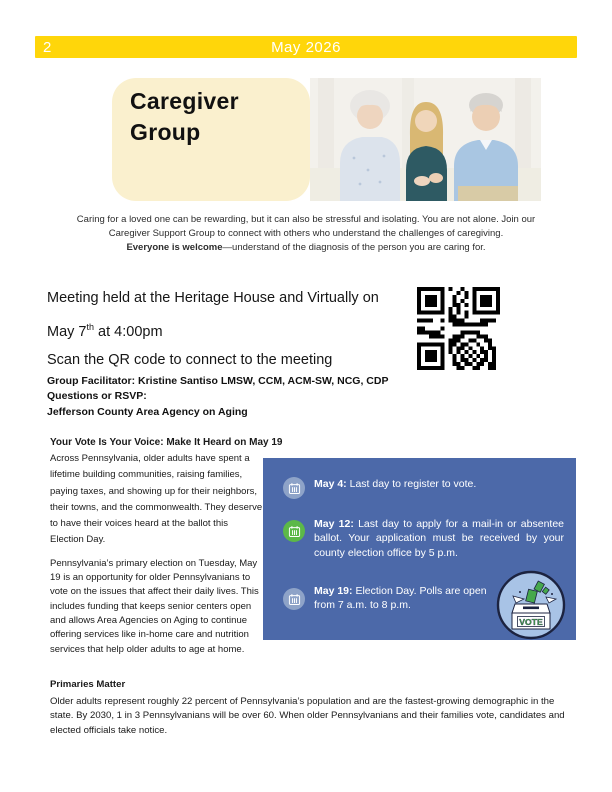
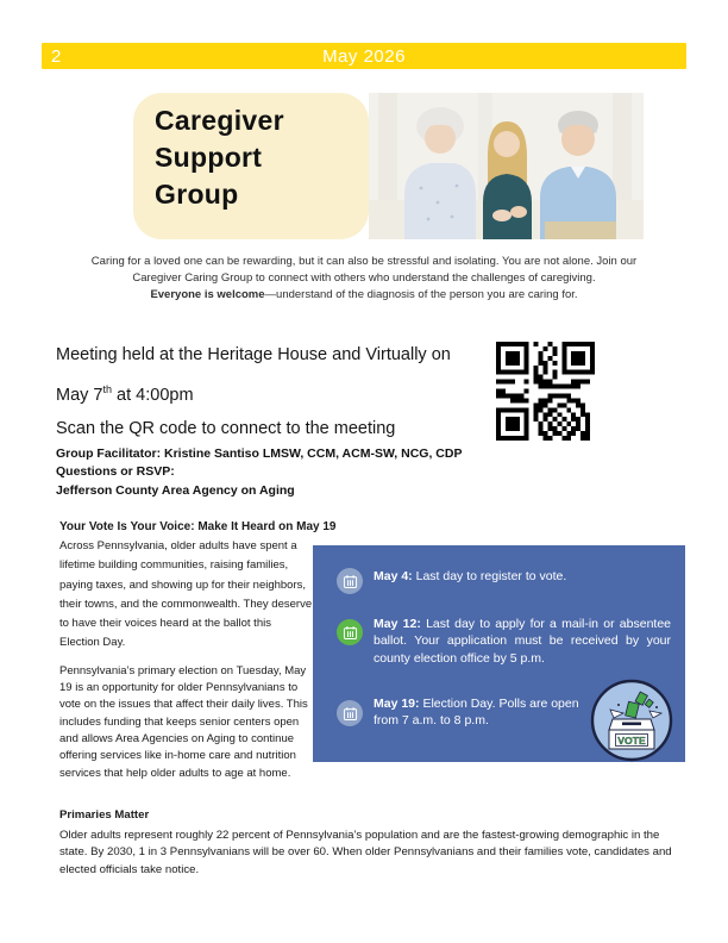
  2
  May 2026
  Caregiver
+ Support
  Group
- Caring for a loved one can be rewarding, but it can also be stressful and isolating. You are not alone. Join our Caregiver Support Group to connect with others who understand the challenges of caregiving.
+ Caring for a loved one can be rewarding, but it can also be stressful and isolating. You are not alone. Join our Caregiver Caring Group to connect with others who understand the challenges of caregiving.
  Everyone is welcome—understand of the diagnosis of the person you are caring for.
  Meeting held at the Heritage House and Virtually on
  May 7th at 4:00pm
  Scan the QR code to connect to the meeting
  Group Facilitator: Kristine Santiso LMSW, CCM, ACM-SW, NCG, CDP
  Questions or RSVP:
  Jefferson County Area Agency on Aging
  Your Vote Is Your Voice: Make It Heard on May 19
  May 4: Last day to register to vote.
  May 12: Last day to apply for a mail-in or absentee ballot. Your application must be received by your county election office by 5 p.m.
  May 19: Election Day. Polls are open from 7 a.m. to 8 p.m.
  VOTE
  Across Pennsylvania, older adults have spent a lifetime building communities, raising families, paying taxes, and showing up for their neighbors, their towns, and the commonwealth. They deserve to have their voices heard at the ballot this Election Day.
  Pennsylvania’s primary election on Tuesday, May 19 is an opportunity for older Pennsylvanians to vote on the issues that affect their daily lives. This includes funding that keeps senior centers open and allows Area Agencies on Aging to continue offering services like in-home care and nutrition services that help older adults to age at home.
  Primaries Matter
  Older adults represent roughly 22 percent of Pennsylvania’s population and are the fastest-growing demographic in the state. By 2030, 1 in 3 Pennsylvanians will be over 60. When older Pennsylvanians and their families vote, candidates and elected officials take notice.
